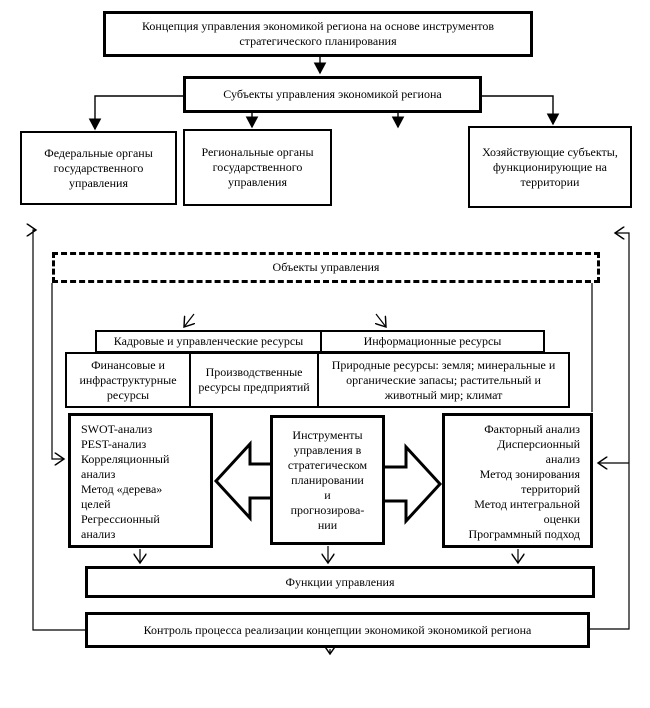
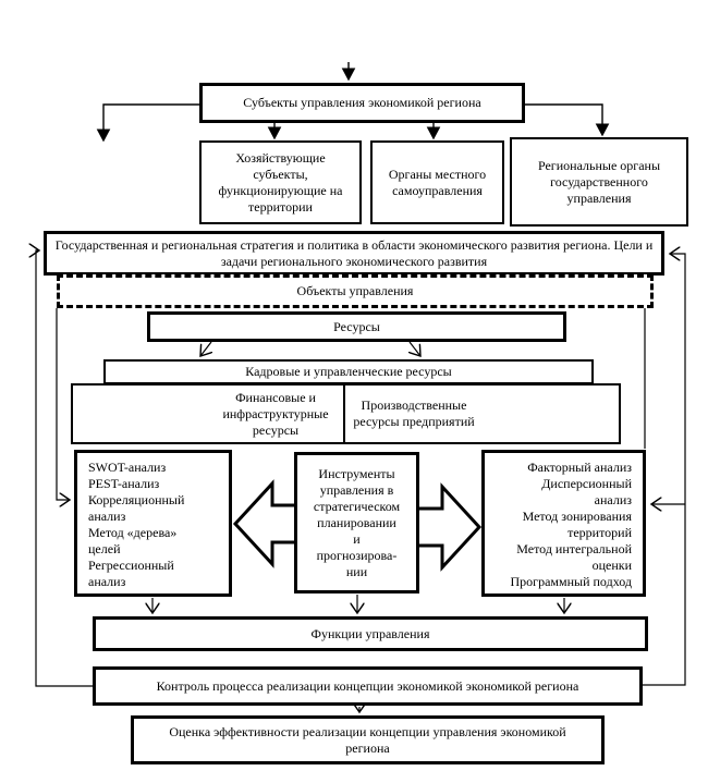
- Концепция управления экономикой региона на основе инструментов стратегического планирования
  Субъекты управления экономикой региона
- Федеральные органы государственного управления
- Региональные органы государственного управления
+ Хозяйствующие субъекты, функционирующие на территории
+ Органы местного самоуправления
- Хозяйствующие субъекты, функционирующие на территории
+ Региональные органы государственного управления
+ Государственная и региональная стратегия и политика в области экономического развития региона. Цели и задачи регионального экономического развития
  Объекты управления
+ Ресурсы
  Кадровые и управленческие ресурсы
- Информационные ресурсы
  Финансовые и инфраструктурные ресурсы
  Производственные ресурсы предприятий
- Природные ресурсы: земля; минеральные и органические запасы; растительный и животный мир; климат
  SWOT-анализ
  PEST-анализ
  Корреляционный
  анализ
  Метод «дерева»
  целей
  Регрессионный
  анализ
  Инструменты
  управления в
  стратегическом
  планировании
  и
  прогнозирова-
  нии
  Факторный анализ
  Дисперсионный
  анализ
  Метод зонирования
  территорий
  Метод интегральной
  оценки
  Программный подход
  Функции управления
  Контроль процесса реализации концепции экономикой экономикой региона
+ Оценка эффективности реализации концепции управления экономикой региона
